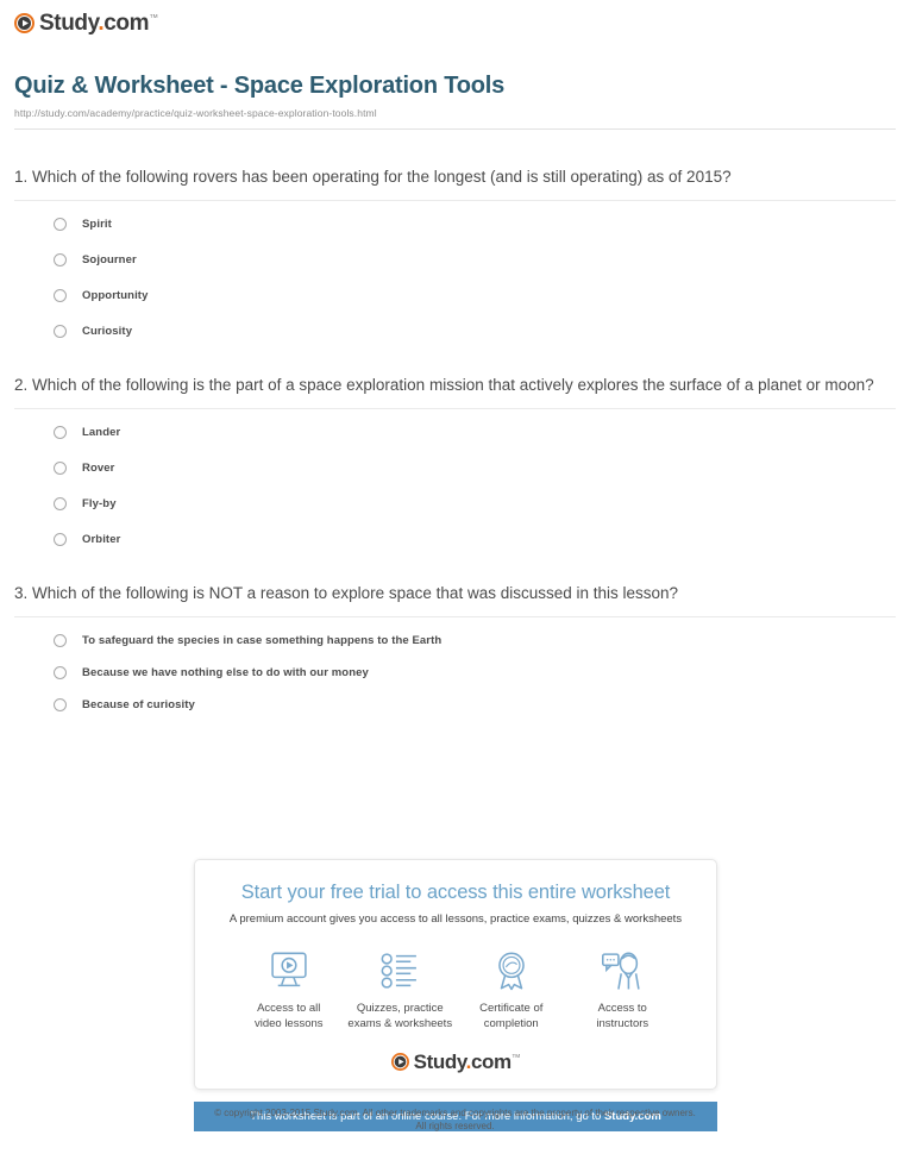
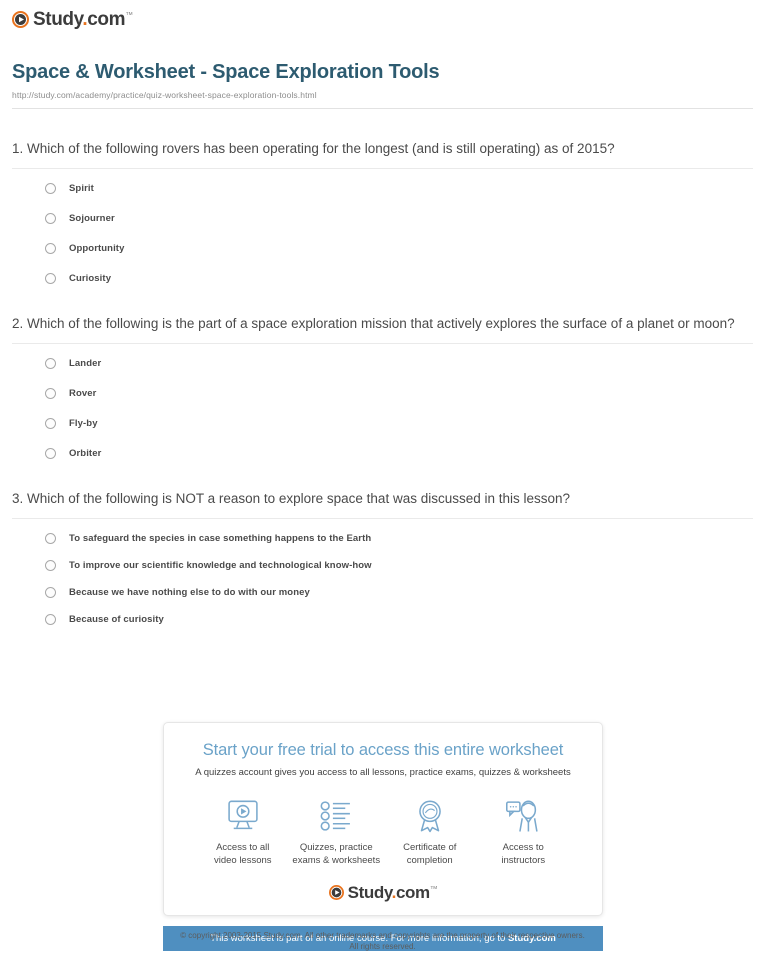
  Study.com™
- Quiz & Worksheet - Space Exploration Tools
+ Space & Worksheet - Space Exploration Tools
  http://study.com/academy/practice/quiz-worksheet-space-exploration-tools.html
  1. Which of the following rovers has been operating for the longest (and is still operating) as of 2015?
  Spirit
  Sojourner
  Opportunity
  Curiosity
  2. Which of the following is the part of a space exploration mission that actively explores the surface of a planet or moon?
  Lander
  Rover
  Fly-by
  Orbiter
  3. Which of the following is NOT a reason to explore space that was discussed in this lesson?
  To safeguard the species in case something happens to the Earth
+ To improve our scientific knowledge and technological know-how
  Because we have nothing else to do with our money
  Because of curiosity
  Start your free trial to access this entire worksheet
- A premium account gives you access to all lessons, practice exams, quizzes & worksheets
+ A quizzes account gives you access to all lessons, practice exams, quizzes & worksheets
  Access to all
  video lessons
  Quizzes, practice
  exams & worksheets
  Certificate of
  completion
  Access to
  instructors
  Study.com™
  This worksheet is part of an online course. For more information, go to Study.com
  © copyright 2003-2015 Study.com. All other trademarks and copyrights are the property of their respective owners.
  All rights reserved.
